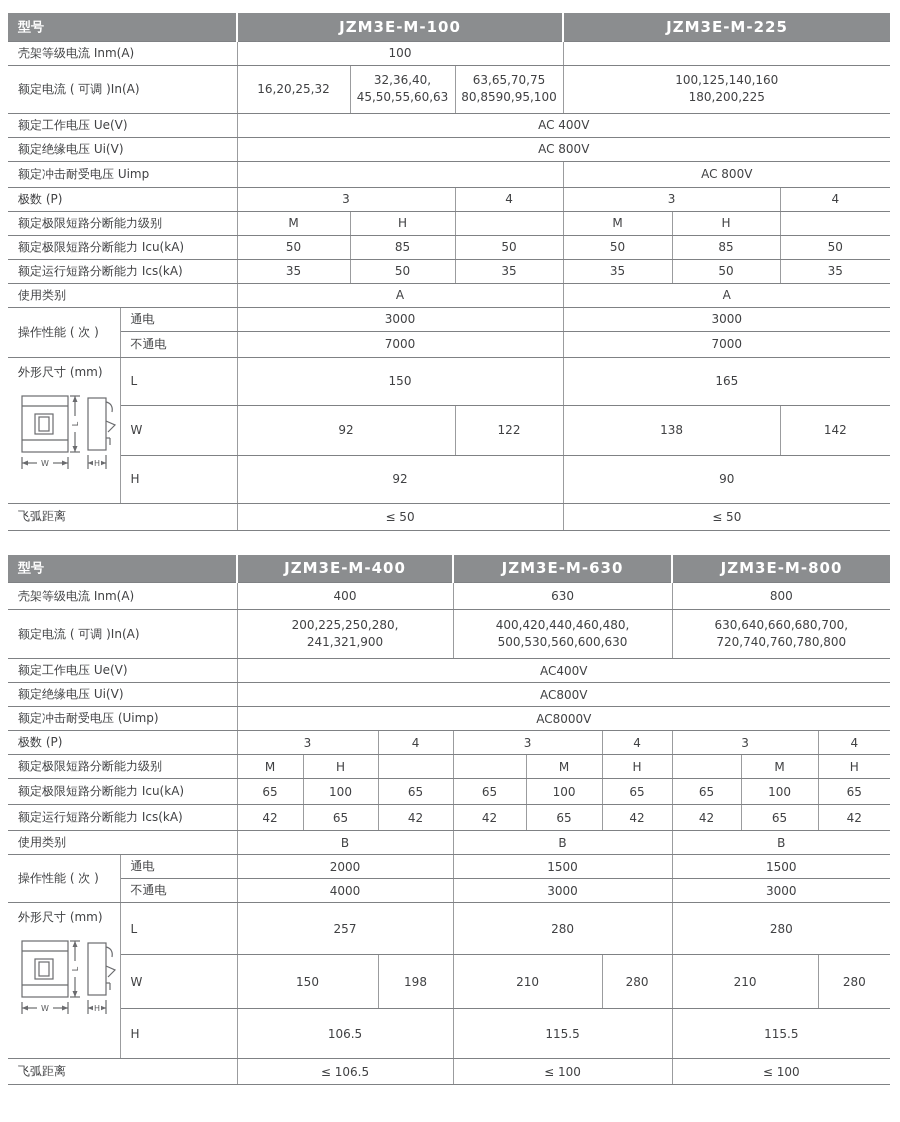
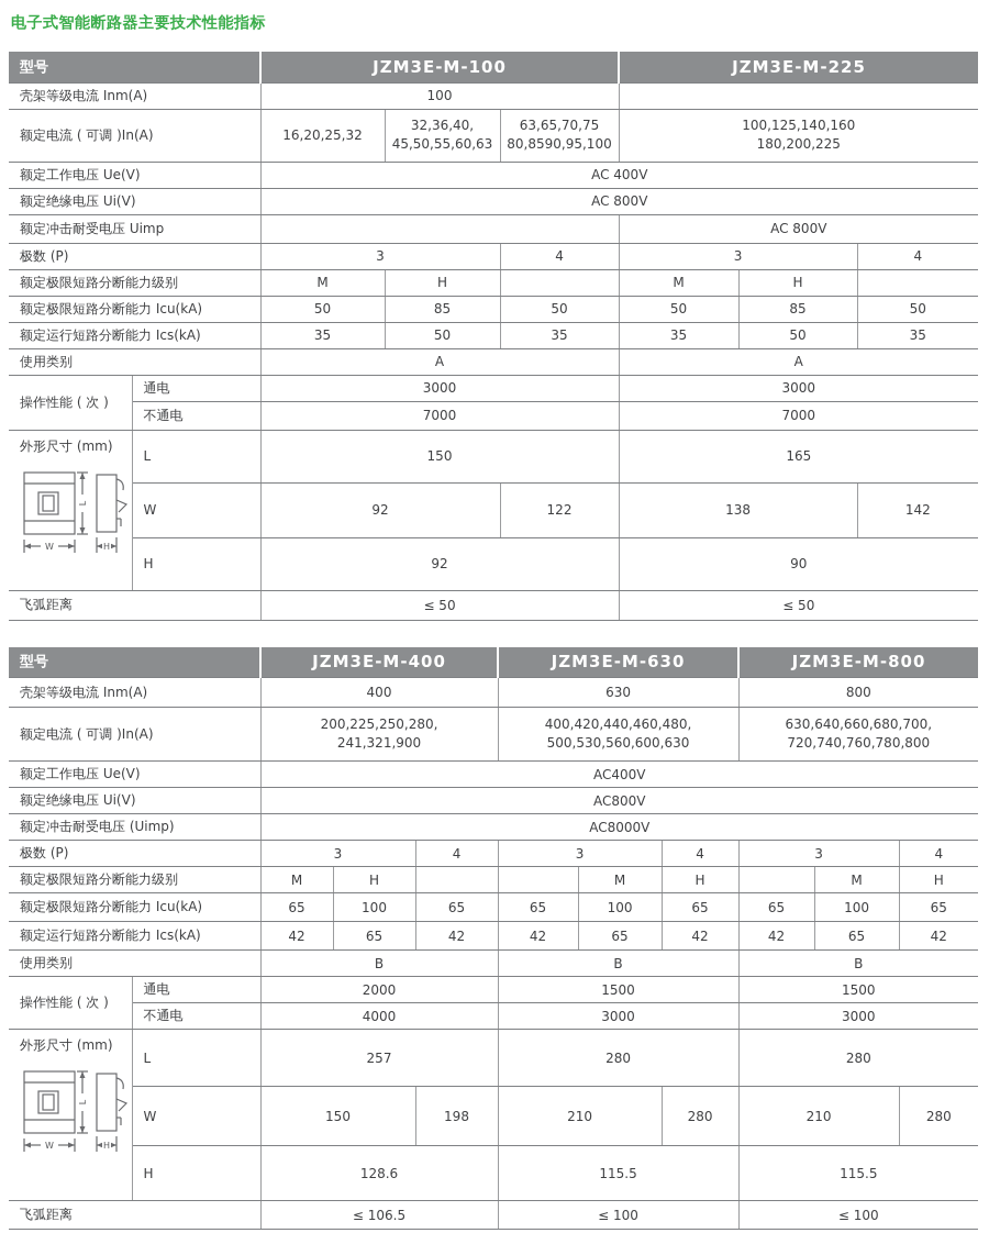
+ 电子式智能断路器主要技术性能指标
  型号	JZM3E-M-100	JZM3E-M-225
  壳架等级电流 Inm(A)	100
  额定电流 ( 可调 )In(A)	16,20,25,32	32,36,40, 45,50,55,60,63	63,65,70,75 80,8590,95,100	100,125,140,160 180,200,225
  额定工作电压 Ue(V)	AC 400V
  额定绝缘电压 Ui(V)	AC 800V
  额定冲击耐受电压 Uimp		AC 800V
  极数 (P)	3	4	3	4
  额定极限短路分断能力级别	M	H		M	H
  额定极限短路分断能力 Icu(kA)	50	85	50	50	85	50
  额定运行短路分断能力 Ics(kA)	35	50	35	35	50	35
  使用类别	A	A
  操作性能 ( 次 )	通电	3000	3000
  不通电	7000	7000
  外形尺寸 (mm) W H	L	150	165
  W	92	122	138	142
  H	92	90
  飞弧距离	≤ 50	≤ 50
  型号	JZM3E-M-400	JZM3E-M-630	JZM3E-M-800
  壳架等级电流 Inm(A)	400	630	800
  额定电流 ( 可调 )In(A)	200,225,250,280, 241,321,900	400,420,440,460,480, 500,530,560,600,630	630,640,660,680,700, 720,740,760,780,800
  额定工作电压 Ue(V)	AC400V
  额定绝缘电压 Ui(V)	AC800V
  额定冲击耐受电压 (Uimp)	AC8000V
  极数 (P)	3	4	3	4	3	4
  额定极限短路分断能力级别	M	H			M	H		M	H
  额定极限短路分断能力 Icu(kA)	65	100	65	65	100	65	65	100	65
  额定运行短路分断能力 Ics(kA)	42	65	42	42	65	42	42	65	42
  使用类别	B	B	B
  操作性能 ( 次 )	通电	2000	1500	1500
  不通电	4000	3000	3000
  外形尺寸 (mm) W H	L	257	280	280
  W	150	198	210	280	210	280
- H	106.5	115.5	115.5
+ H	128.6	115.5	115.5
  飞弧距离	≤ 106.5	≤ 100	≤ 100
